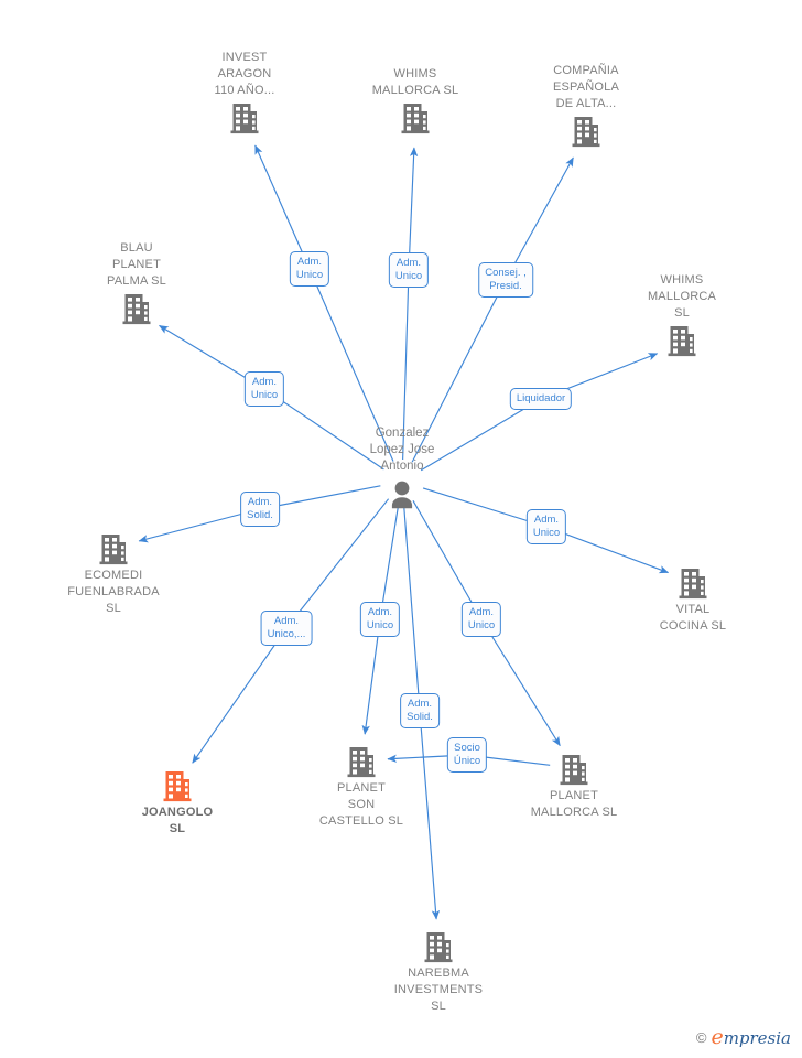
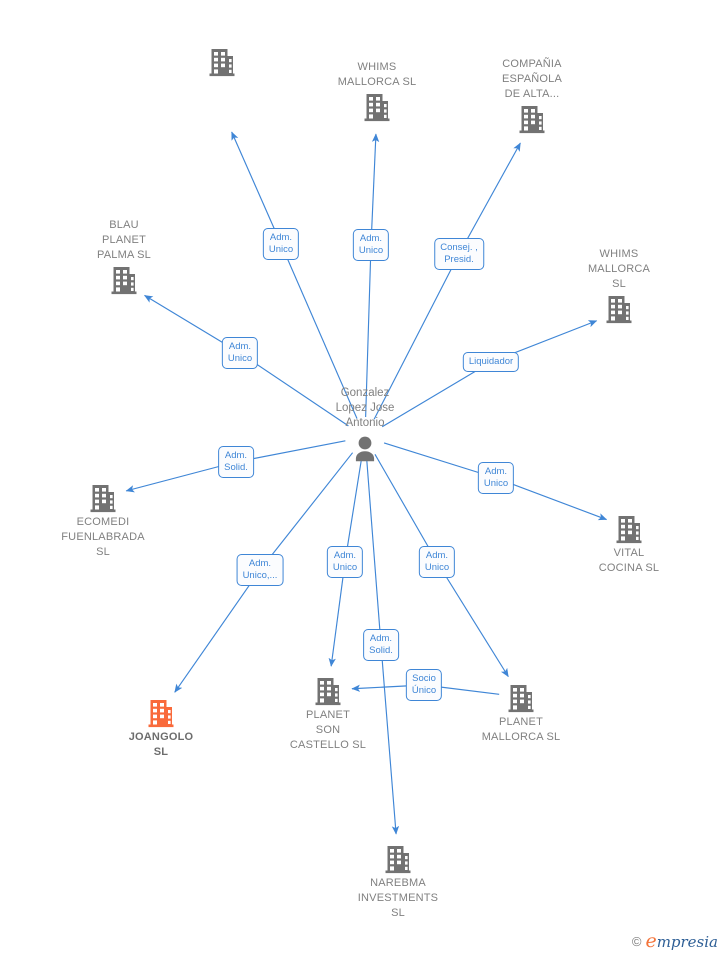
- INVEST
- ARAGON
- 110 AÑO...
  WHIMS
  MALLORCA SL
  COMPAÑIA
  ESPAÑOLA
  DE ALTA...
  BLAU
  PLANET
  PALMA SL
  WHIMS
  MALLORCA
  SL
  ECOMEDI
  FUENLABRADA
  SL
  VITAL
  COCINA SL
  JOANGOLO
  SL
  PLANET
  SON
  CASTELLO SL
  PLANET
  MALLORCA SL
  NAREBMA
  INVESTMENTS
  SL
  Gonzalez
  Lopez Jose
  Antonio
  Adm.
  Unico
  Adm.
  Unico
  Consej. ,
  Presid.
  Adm.
  Unico
  Liquidador
  Adm.
  Solid.
  Adm.
  Unico
  Adm.
  Unico,...
  Adm.
  Unico
  Adm.
  Unico
  Adm.
  Solid.
  Socio
  Único
  ©
  empresia
